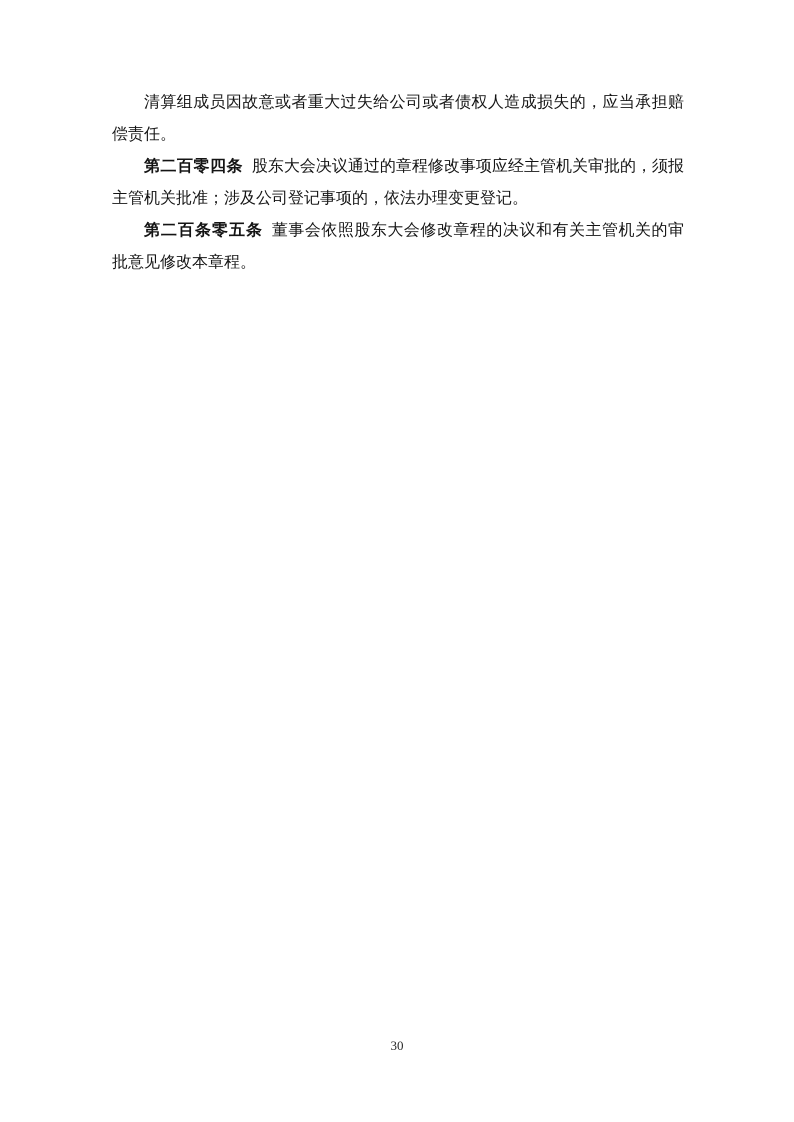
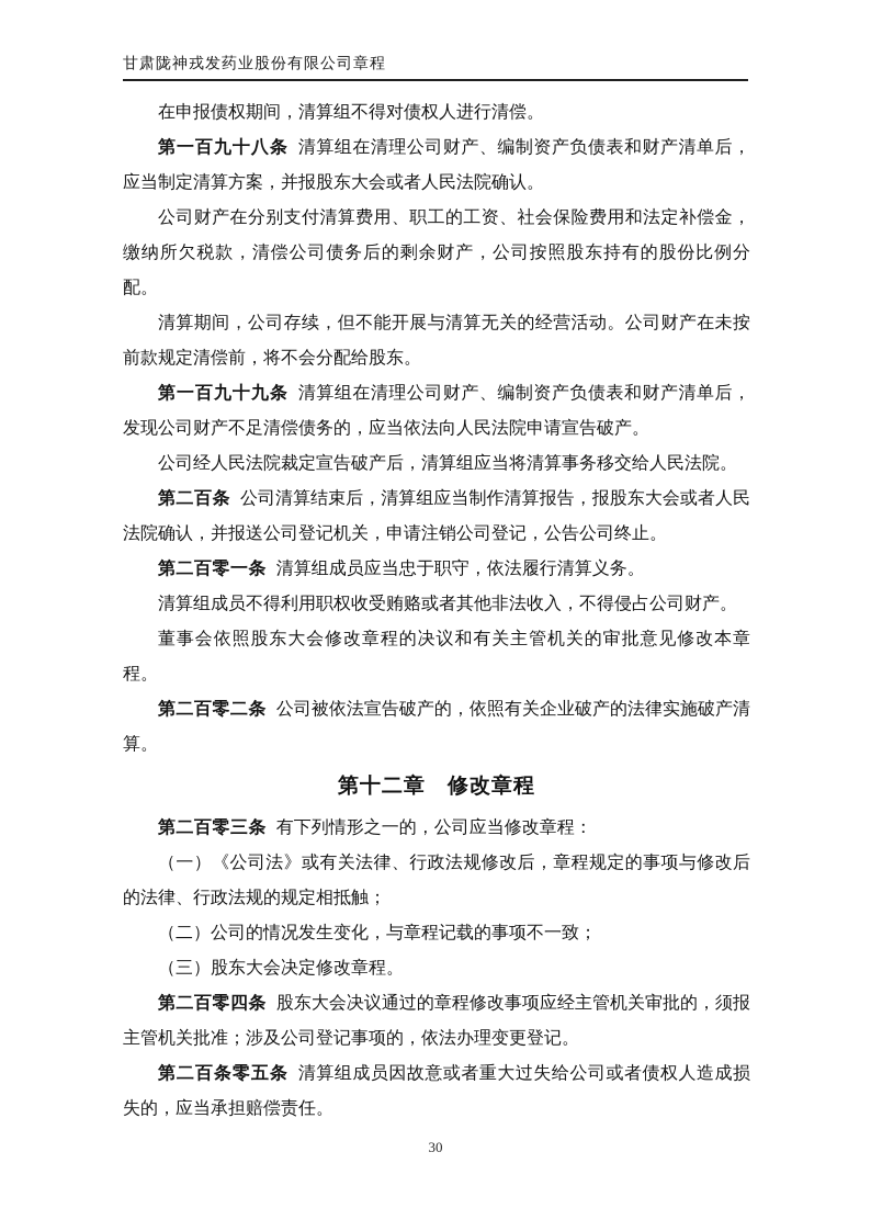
+ 甘肃陇神戎发药业股份有限公司章程
+ 在申报债权期间，清算组不得对债权人进行清偿。
+ 第一百九十八条 清算组在清理公司财产、编制资产负债表和财产清单后，应当制定清算方案，并报股东大会或者人民法院确认。
+ 公司财产在分别支付清算费用、职工的工资、社会保险费用和法定补偿金，缴纳所欠税款，清偿公司债务后的剩余财产，公司按照股东持有的股份比例分配。
+ 清算期间，公司存续，但不能开展与清算无关的经营活动。公司财产在未按前款规定清偿前，将不会分配给股东。
+ 第一百九十九条 清算组在清理公司财产、编制资产负债表和财产清单后，发现公司财产不足清偿债务的，应当依法向人民法院申请宣告破产。
+ 公司经人民法院裁定宣告破产后，清算组应当将清算事务移交给人民法院。
+ 第二百条 公司清算结束后，清算组应当制作清算报告，报股东大会或者人民法院确认，并报送公司登记机关，申请注销公司登记，公告公司终止。
+ 第二百零一条 清算组成员应当忠于职守，依法履行清算义务。
+ 清算组成员不得利用职权收受贿赂或者其他非法收入，不得侵占公司财产。
- 清算组成员因故意或者重大过失给公司或者债权人造成损失的，应当承担赔偿责任。
+ 董事会依照股东大会修改章程的决议和有关主管机关的审批意见修改本章程。
+ 第二百零二条 公司被依法宣告破产的，依照有关企业破产的法律实施破产清算。
+ 第十二章 修改章程
+ 第二百零三条 有下列情形之一的，公司应当修改章程：
+ （一）《公司法》或有关法律、行政法规修改后，章程规定的事项与修改后的法律、行政法规的规定相抵触；
+ （二）公司的情况发生变化，与章程记载的事项不一致；
+ （三）股东大会决定修改章程。
  第二百零四条 股东大会决议通过的章程修改事项应经主管机关审批的，须报主管机关批准；涉及公司登记事项的，依法办理变更登记。
- 第二百条零五条 董事会依照股东大会修改章程的决议和有关主管机关的审批意见修改本章程。
+ 第二百条零五条 清算组成员因故意或者重大过失给公司或者债权人造成损失的，应当承担赔偿责任。
  30
